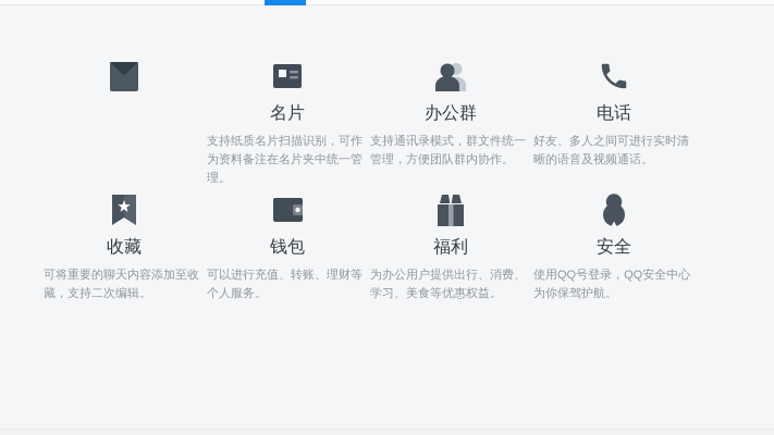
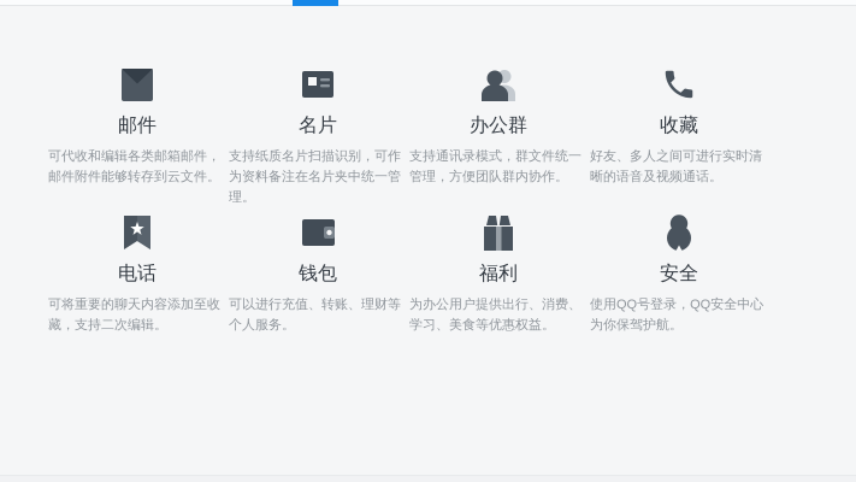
+ 邮件
+ 可代收和编辑各类邮箱邮件，邮件附件能够转存到云文件。
  名片
  支持纸质名片扫描识别，可作为资料备注在名片夹中统一管理。
  办公群
  支持通讯录模式，群文件统一管理，方便团队群内协作。
- 电话
+ 收藏
  好友、多人之间可进行实时清晰的语音及视频通话。
- 收藏
+ 电话
  可将重要的聊天内容添加至收藏，支持二次编辑。
  钱包
  可以进行充值、转账、理财等个人服务。
  福利
  为办公用户提供出行、消费、学习、美食等优惠权益。
  安全
  使用QQ号登录，QQ安全中心为你保驾护航。
